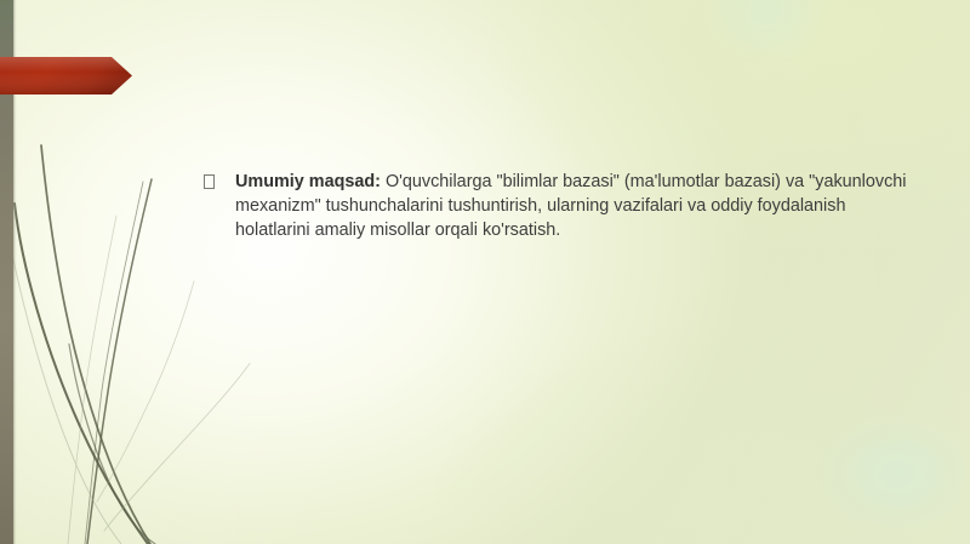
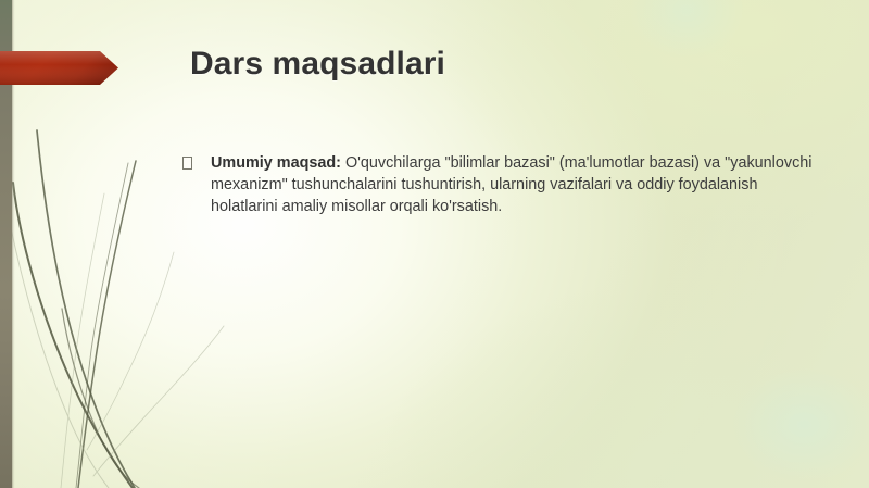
+ Dars maqsadlari
  Umumiy maqsad: O'quvchilarga "bilimlar bazasi" (ma'lumotlar bazasi) va "yakunlovchi mexanizm" tushunchalarini tushuntirish, ularning vazifalari va oddiy foydalanish holatlarini amaliy misollar orqali ko'rsatish.
